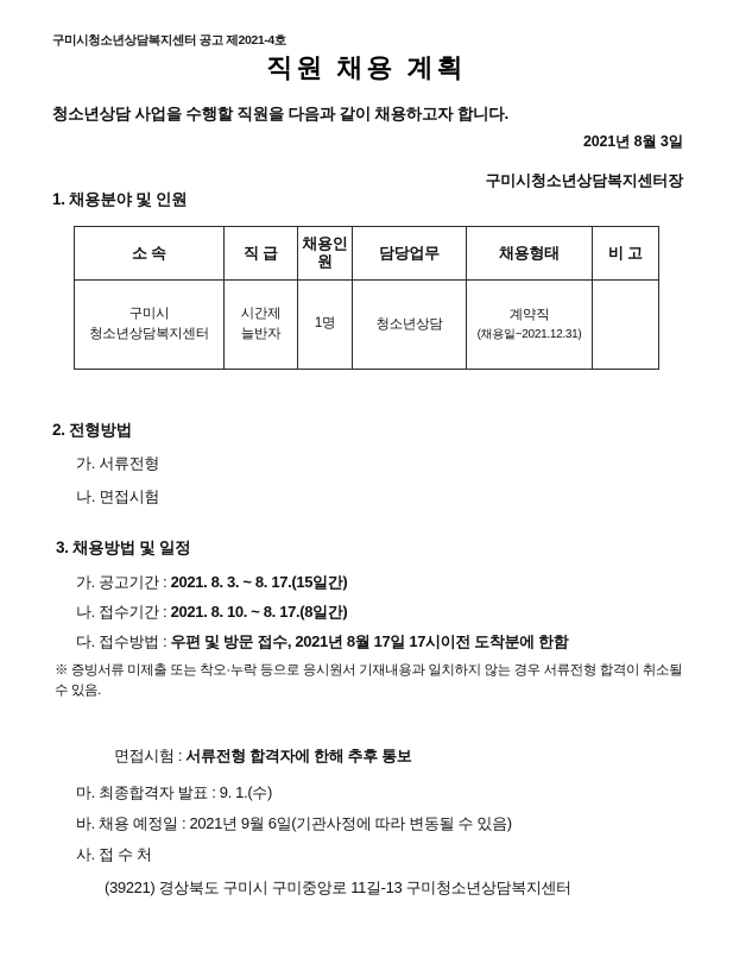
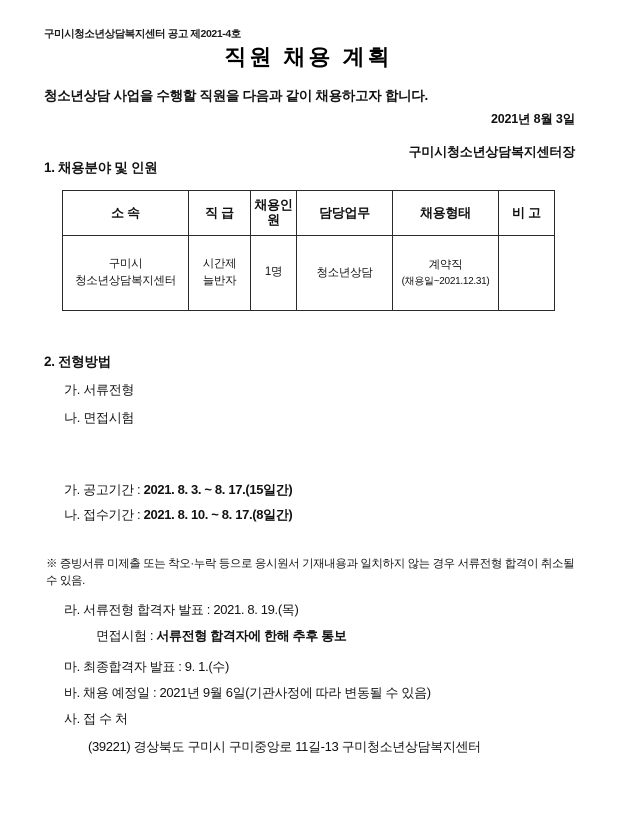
  구미시청소년상담복지센터 공고 제2021-4호
  직원 채용 계획
  청소년상담 사업을 수행할 직원을 다음과 같이 채용하고자 합니다.
  2021년 8월 3일
  구미시청소년상담복지센터장
  1. 채용분야 및 인원
  소 속	직 급	채용인원	담당업무	채용형태	비 고
  구미시 청소년상담복지센터	시간제 늘반자	1명	청소년상담	계약직 (채용일~2021.12.31)
  2. 전형방법
  가. 서류전형
  나. 면접시험
- 3. 채용방법 및 일정
  가. 공고기간 : 2021. 8. 3. ~ 8. 17.(15일간)
  나. 접수기간 : 2021. 8. 10. ~ 8. 17.(8일간)
- 다. 접수방법 : 우편 및 방문 접수, 2021년 8월 17일 17시이전 도착분에 한함
  ※ 증빙서류 미제출 또는 착오·누락 등으로 응시원서 기재내용과 일치하지 않는 경우 서류전형 합격이 취소될 수 있음.
+ 라. 서류전형 합격자 발표 : 2021. 8. 19.(목)
  면접시험 : 서류전형 합격자에 한해 추후 통보
  마. 최종합격자 발표 : 9. 1.(수)
  바. 채용 예정일 : 2021년 9월 6일(기관사정에 따라 변동될 수 있음)
  사. 접 수 처
  (39221) 경상북도 구미시 구미중앙로 11길-13 구미청소년상담복지센터
